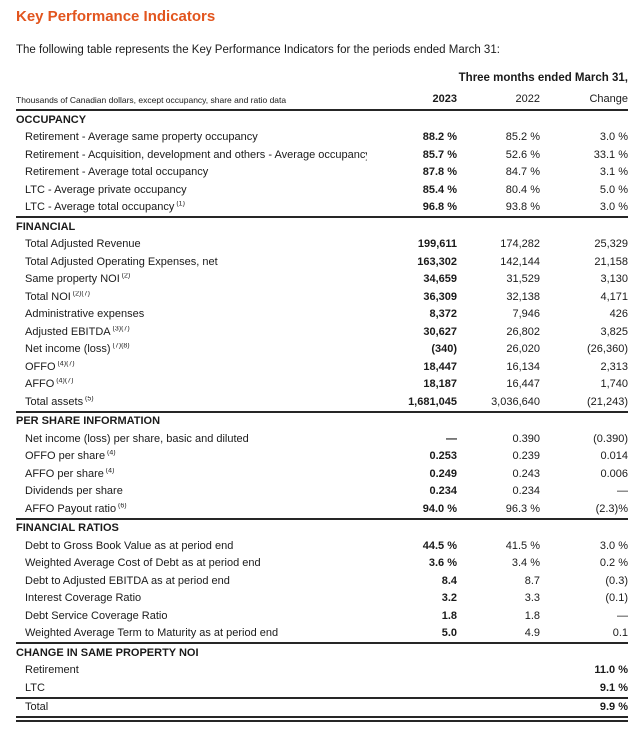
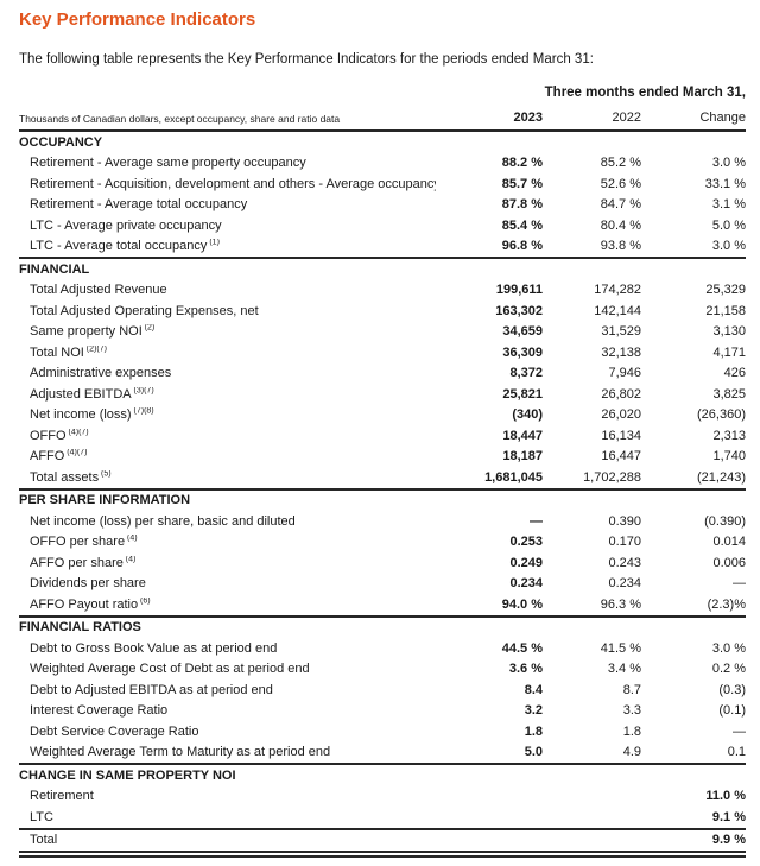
  Key Performance Indicators
  The following table represents the Key Performance Indicators for the periods ended March 31:
  Three months ended March 31,
  Thousands of Canadian dollars, except occupancy, share and ratio data
  2023
  2022
  Change
  OCCUPANCY
  Retirement - Average same property occupancy
  88.2 %
  85.2 %
  3.0 %
  Retirement - Acquisition, development and others - Average occupanc
  85.7 %
  52.6 %
  33.1 %
  Retirement - Average total occupancy
  87.8 %
  84.7 %
  3.1 %
  LTC - Average private occupancy
  85.4 %
  80.4 %
  5.0 %
  LTC - Average total occupancy
  96.8 %
  93.8 %
  3.0 %
  FINANCIAL
  Total Adjusted Revenue
  199,611
  174,282
  25,329
  Total Adjusted Operating Expenses, net
  163,302
  142,144
  21,158
  Same property NOI
  34,659
  31,529
  3,130
  36,309
  32,138
  4,171
  Administrative expenses
  8,372
  7,946
  426
  Adjusted EBITDA
- 30,627
+ 25,821
  26,802
  3,825
  Net income (loss)
  (340)
  26,020
  (26,360)
  18,447
  16,134
  2,313
  18,187
  16,447
  1,740
  Total assets
  1,681,045
- 3,036,640
+ 1,702,288
  (21,243)
  PER SHARE INFORMATION
  Net income (loss) per share, basic and diluted
  —
  0.390
  (0.390)
  OFFO per share
  0.253
- 0.239
+ 0.170
  0.014
  AFFO per share
  0.249
  0.243
  0.006
  Dividends per share
  0.234
  0.234
  —
  AFFO Payout ratio
  94.0 %
  96.3 %
  (2.3)%
  FINANCIAL RATIOS
  Debt to Gross Book Value as at period end
  44.5 %
  41.5 %
  3.0 %
  Weighted Average Cost of Debt as at period end
  3.6 %
  3.4 %
  0.2 %
  Debt to Adjusted EBITDA as at period end
  8.4
  8.7
  (0.3)
  Interest Coverage Ratio
  3.2
  3.3
  (0.1)
  Debt Service Coverage Ratio
  1.8
  1.8
  —
  Weighted Average Term to Maturity as at period end
  5.0
  4.9
  0.1
  CHANGE IN SAME PROPERTY NOI
  Retirement
  11.0 %
  LTC
  9.1 %
  Total
  9.9 %
